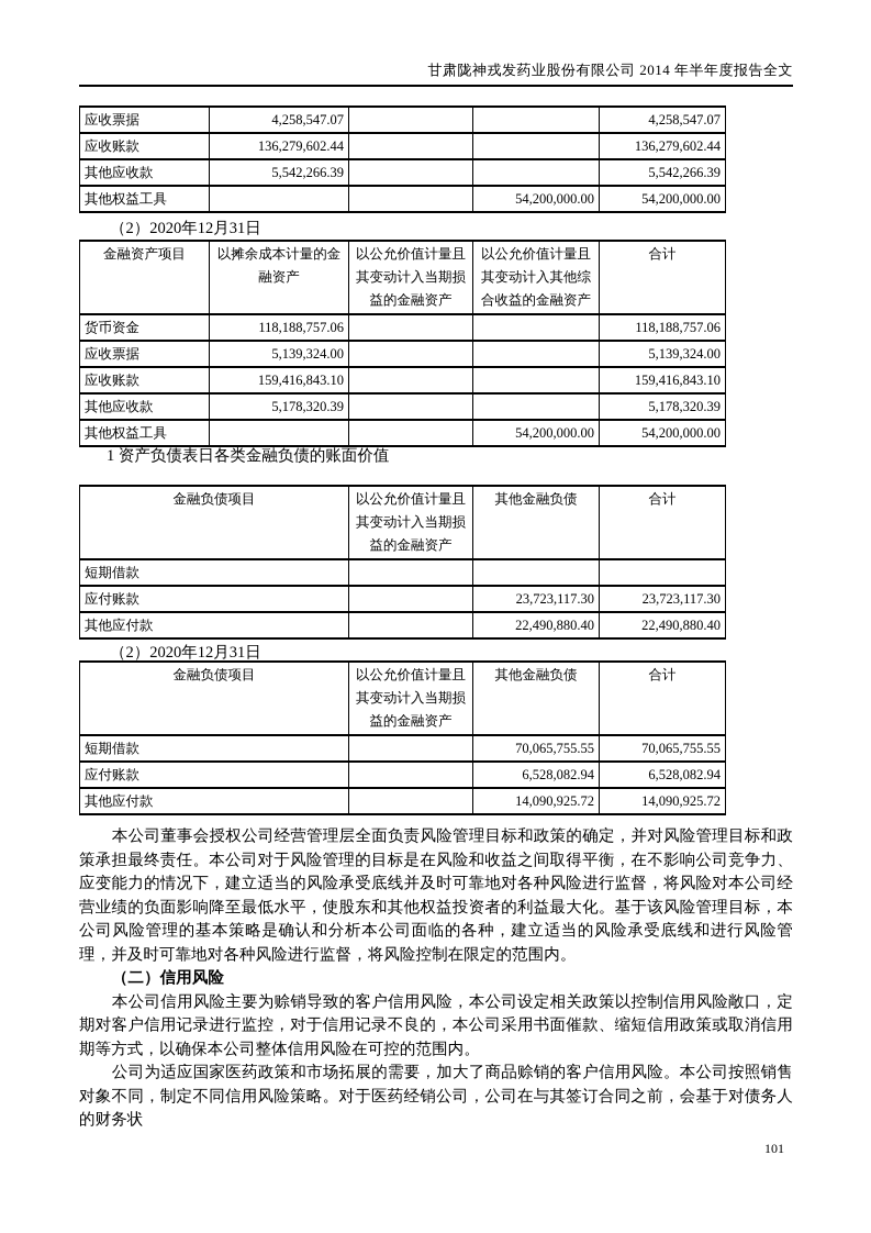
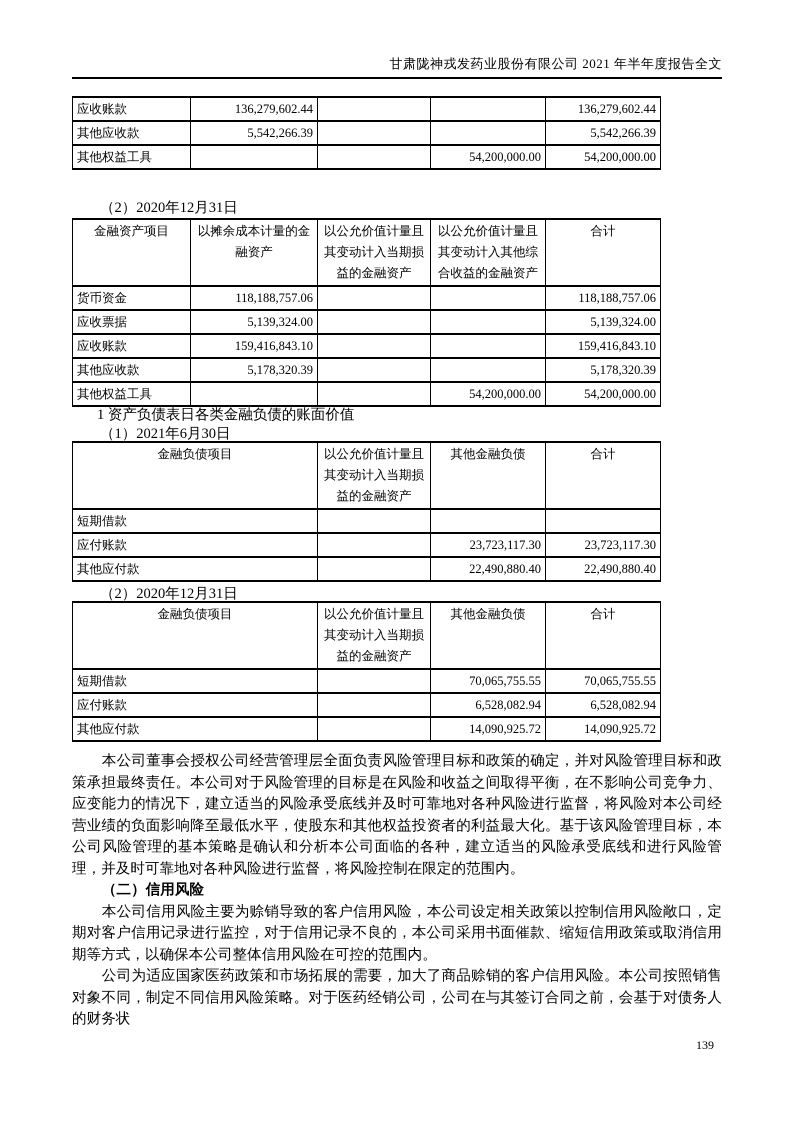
- 甘肃陇神戎发药业股份有限公司 2014 年半年度报告全文
+ 甘肃陇神戎发药业股份有限公司 2021 年半年度报告全文
- 应收票据	4,258,547.07			4,258,547.07
  应收账款	136,279,602.44			136,279,602.44
  其他应收款	5,542,266.39			5,542,266.39
  其他权益工具			54,200,000.00	54,200,000.00
  （2）2020年12月31日
  金融资产项目	以摊余成本计量的金融资产	以公允价值计量且其变动计入当期损益的金融资产	以公允价值计量且其变动计入其他综合收益的金融资产	合计
  货币资金	118,188,757.06			118,188,757.06
  应收票据	5,139,324.00			5,139,324.00
  应收账款	159,416,843.10			159,416,843.10
  其他应收款	5,178,320.39			5,178,320.39
  其他权益工具			54,200,000.00	54,200,000.00
  1 资产负债表日各类金融负债的账面价值
+ （1）2021年6月30日
  金融负债项目	以公允价值计量且其变动计入当期损益的金融资产	其他金融负债	合计
  短期借款
  应付账款		23,723,117.30	23,723,117.30
  其他应付款		22,490,880.40	22,490,880.40
  （2）2020年12月31日
  金融负债项目	以公允价值计量且其变动计入当期损益的金融资产	其他金融负债	合计
  短期借款		70,065,755.55	70,065,755.55
  应付账款		6,528,082.94	6,528,082.94
  其他应付款		14,090,925.72	14,090,925.72
  本公司董事会授权公司经营管理层全面负责风险管理目标和政策的确定，并对风险管理目标和政策承担最终责任。本公司对于风险管理的目标是在风险和收益之间取得平衡，在不影响公司竞争力、应变能力的情况下，建立适当的风险承受底线并及时可靠地对各种风险进行监督，将风险对本公司经营业绩的负面影响降至最低水平，使股东和其他权益投资者的利益最大化。基于该风险管理目标，本公司风险管理的基本策略是确认和分析本公司面临的各种，建立适当的风险承受底线和进行风险管理，并及时可靠地对各种风险进行监督，将风险控制在限定的范围内。
  （二）信用风险
  本公司信用风险主要为赊销导致的客户信用风险，本公司设定相关政策以控制信用风险敞口，定期对客户信用记录进行监控，对于信用记录不良的，本公司采用书面催款、缩短信用政策或取消信用期等方式，以确保本公司整体信用风险在可控的范围内。
  公司为适应国家医药政策和市场拓展的需要，加大了商品赊销的客户信用风险。本公司按照销售对象不同，制定不同信用风险策略。对于医药经销公司，公司在与其签订合同之前，会基于对债务人的财务状
- 101
+ 139
